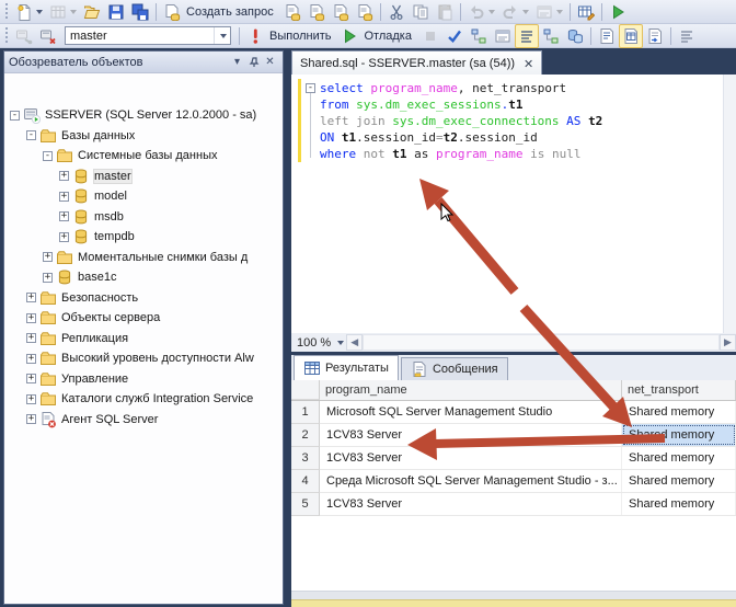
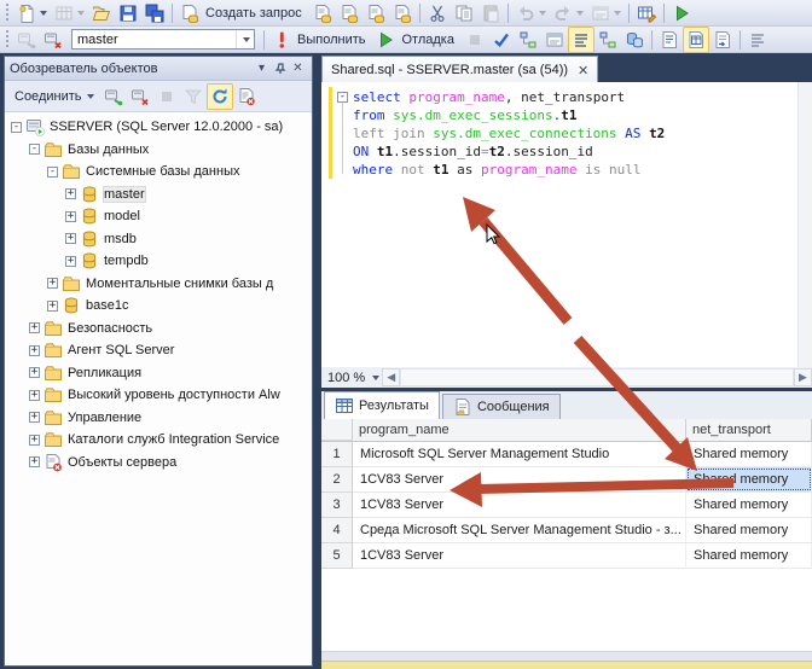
  Создать запрос
  master
  Выполнить
  Отладка
  Обозреватель объектов
  ▾
  ✕
+ Соединить
  -
  SSERVER (SQL Server 12.0.2000 - sa)
  -
  Базы данных
  -
  Системные базы данных
  +
  master
  +
  model
  +
  msdb
  +
  tempdb
  +
  Моментальные снимки базы д
  +
  base1c
  +
  Безопасность
  +
- Объекты сервера
+ Агент SQL Server
  +
  Репликация
  +
  Высокий уровень доступности Alw
  +
  Управление
  +
  Каталоги служб Integration Service
  +
- Агент SQL Server
+ Объекты сервера
  Shared.sql - SSERVER.master (sa (54))
  ✕
  -
  select program_name, net_transport
  from sys.dm_exec_sessions.t1
  left join sys.dm_exec_connections AS t2
  ON t1.session_id=t2.session_id
  where not t1 as program_name is null
  100 %
  ◀
  ▶
  Результаты
  Сообщения
  program_name
  net_transport
  1
  Microsoft SQL Server Management Studio
  Shared memory
  2
  1CV83 Server
  3
  1CV83 Server
  Shared memory
  4
  Среда Microsoft SQL Server Management Studio - з...
  Shared memory
  5
  1CV83 Server
  Shared memory
